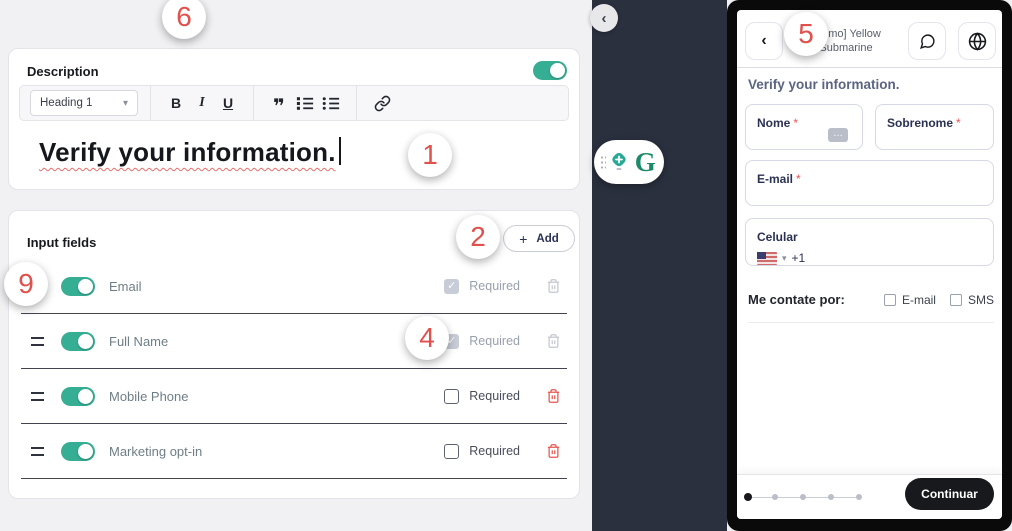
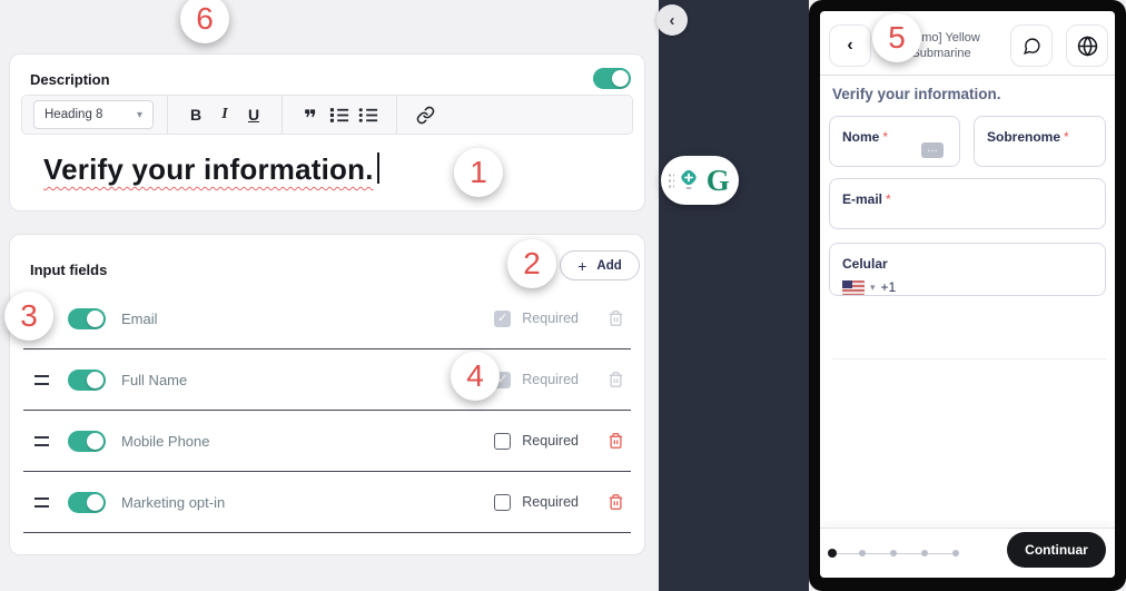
  Description
- Heading 1
+ Heading 8
  ▾
  B
  I
  U
  ❞
  Verify your information.
  Input fields
  +
  Add
  Email
  Required
  Full Name
  Required
  Mobile Phone
  Required
  Marketing opt-in
  Required
  ‹
  G
  ‹
  mo] Yellow
  Submarine
  Verify your information.
  Nome *
  …
  Sobrenome *
  E-mail *
  Celular
  ▾
  +1
- Me contate por:
- E-mail
- SMS
  Continuar
  1
  2
- 9
+ 3
  4
  5
  6
